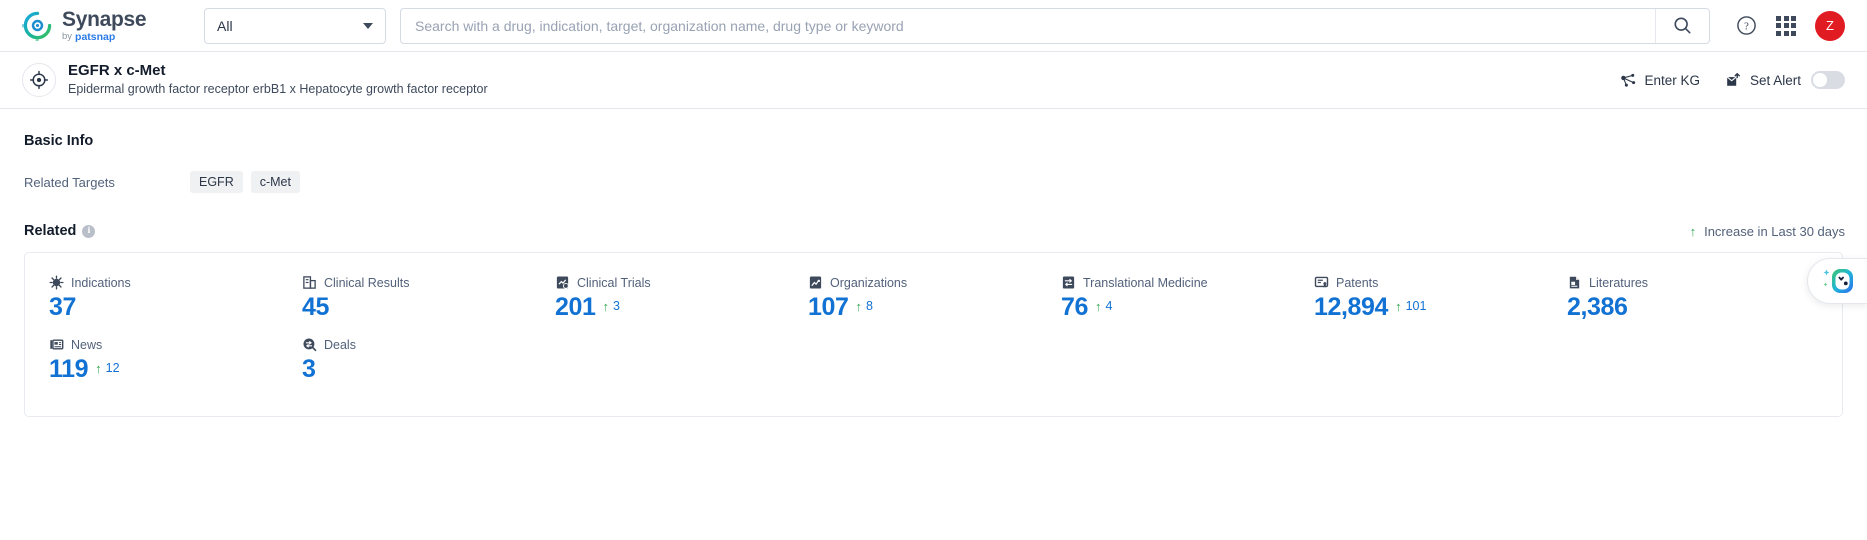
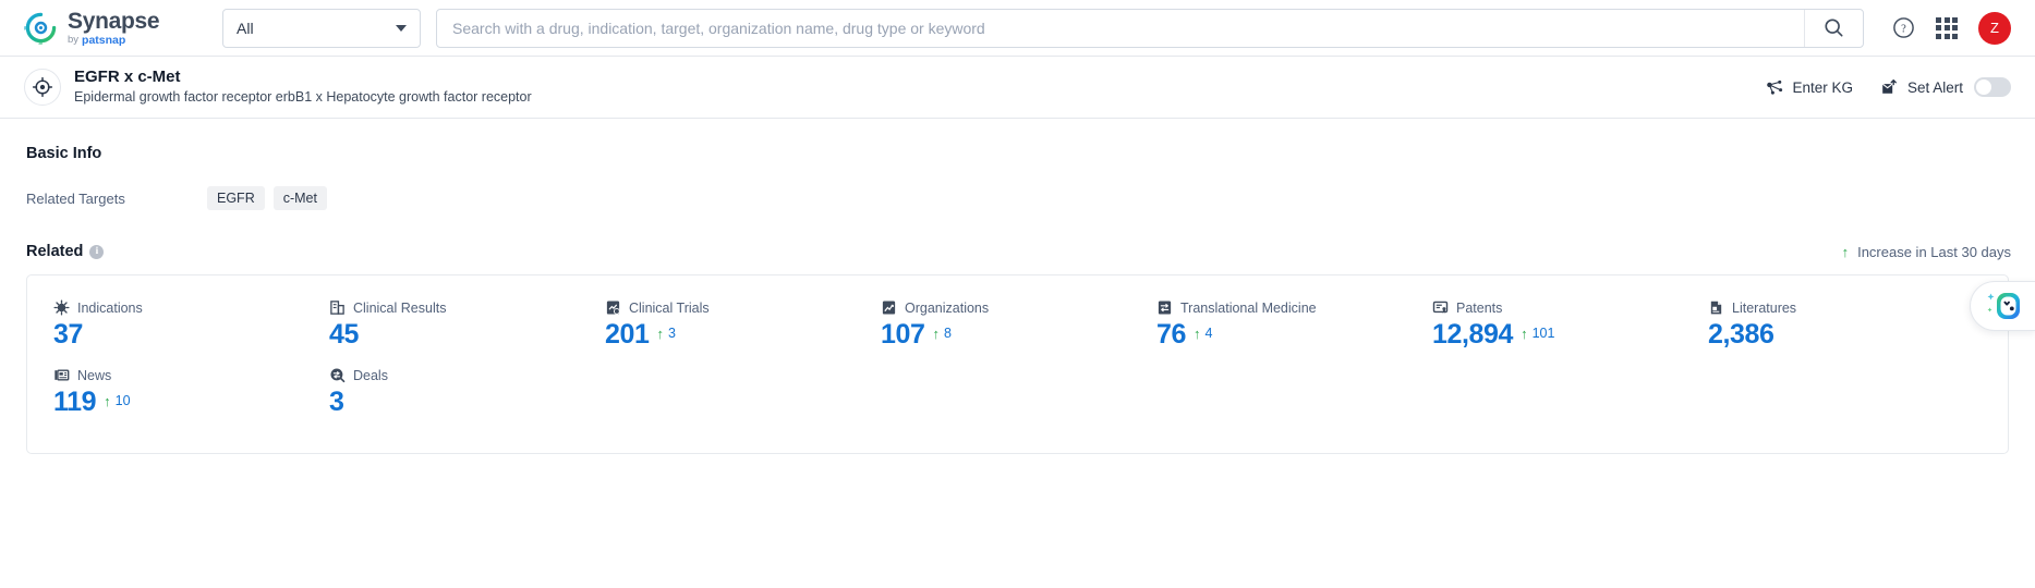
  Synapse
  by
  patsnap
  All
  Search with a drug, indication, target, organization name, drug type or keyword
  ?
  Z
  EGFR x c-Met
  Epidermal growth factor receptor erbB1 x Hepatocyte growth factor receptor
  Enter KG
  Set Alert
  Basic Info
  Related Targets
  EGFR
  c-Met
  Related
  i
  ↑
  Increase in Last 30 days
  Indications
  37
  Clinical Results
  45
  Clinical Trials
  201
  ↑
  3
  Organizations
  107
  ↑
  8
  Translational Medicine
  76
  ↑
  4
  Patents
  12,894
  ↑
  101
  Literatures
  2,386
  News
  119
  ↑
- 12
+ 10
  Deals
  3
